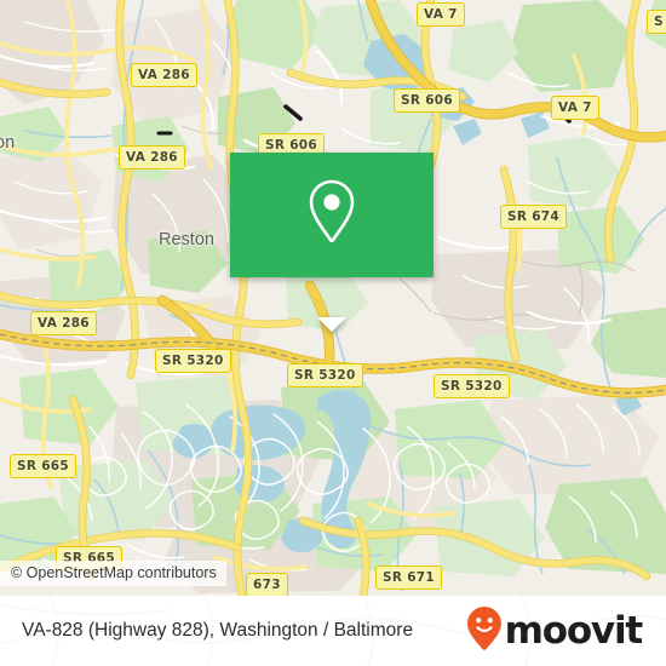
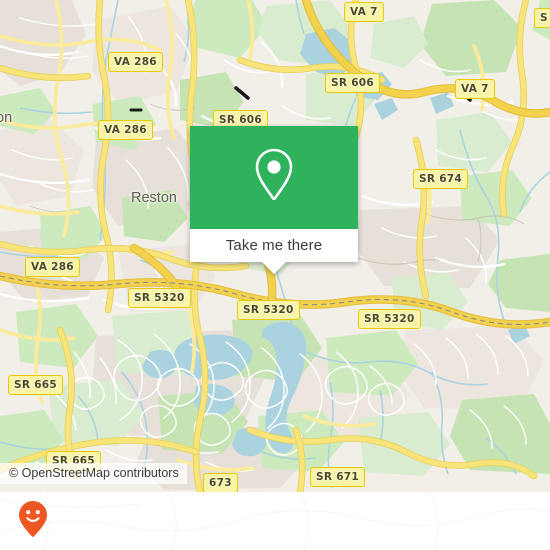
  Reston
  on
  VA 7
  SR 606
  VA 7
  S
  VA 286
  VA 286
  SR 606
  SR 674
  VA 286
  SR 5320
  SR 5320
  SR 5320
  SR 665
  SR 665
  673
  SR 671
+ Take me there
  © OpenStreetMap contributors
- VA-828 (Highway 828), Washington / Baltimore
- moovit
